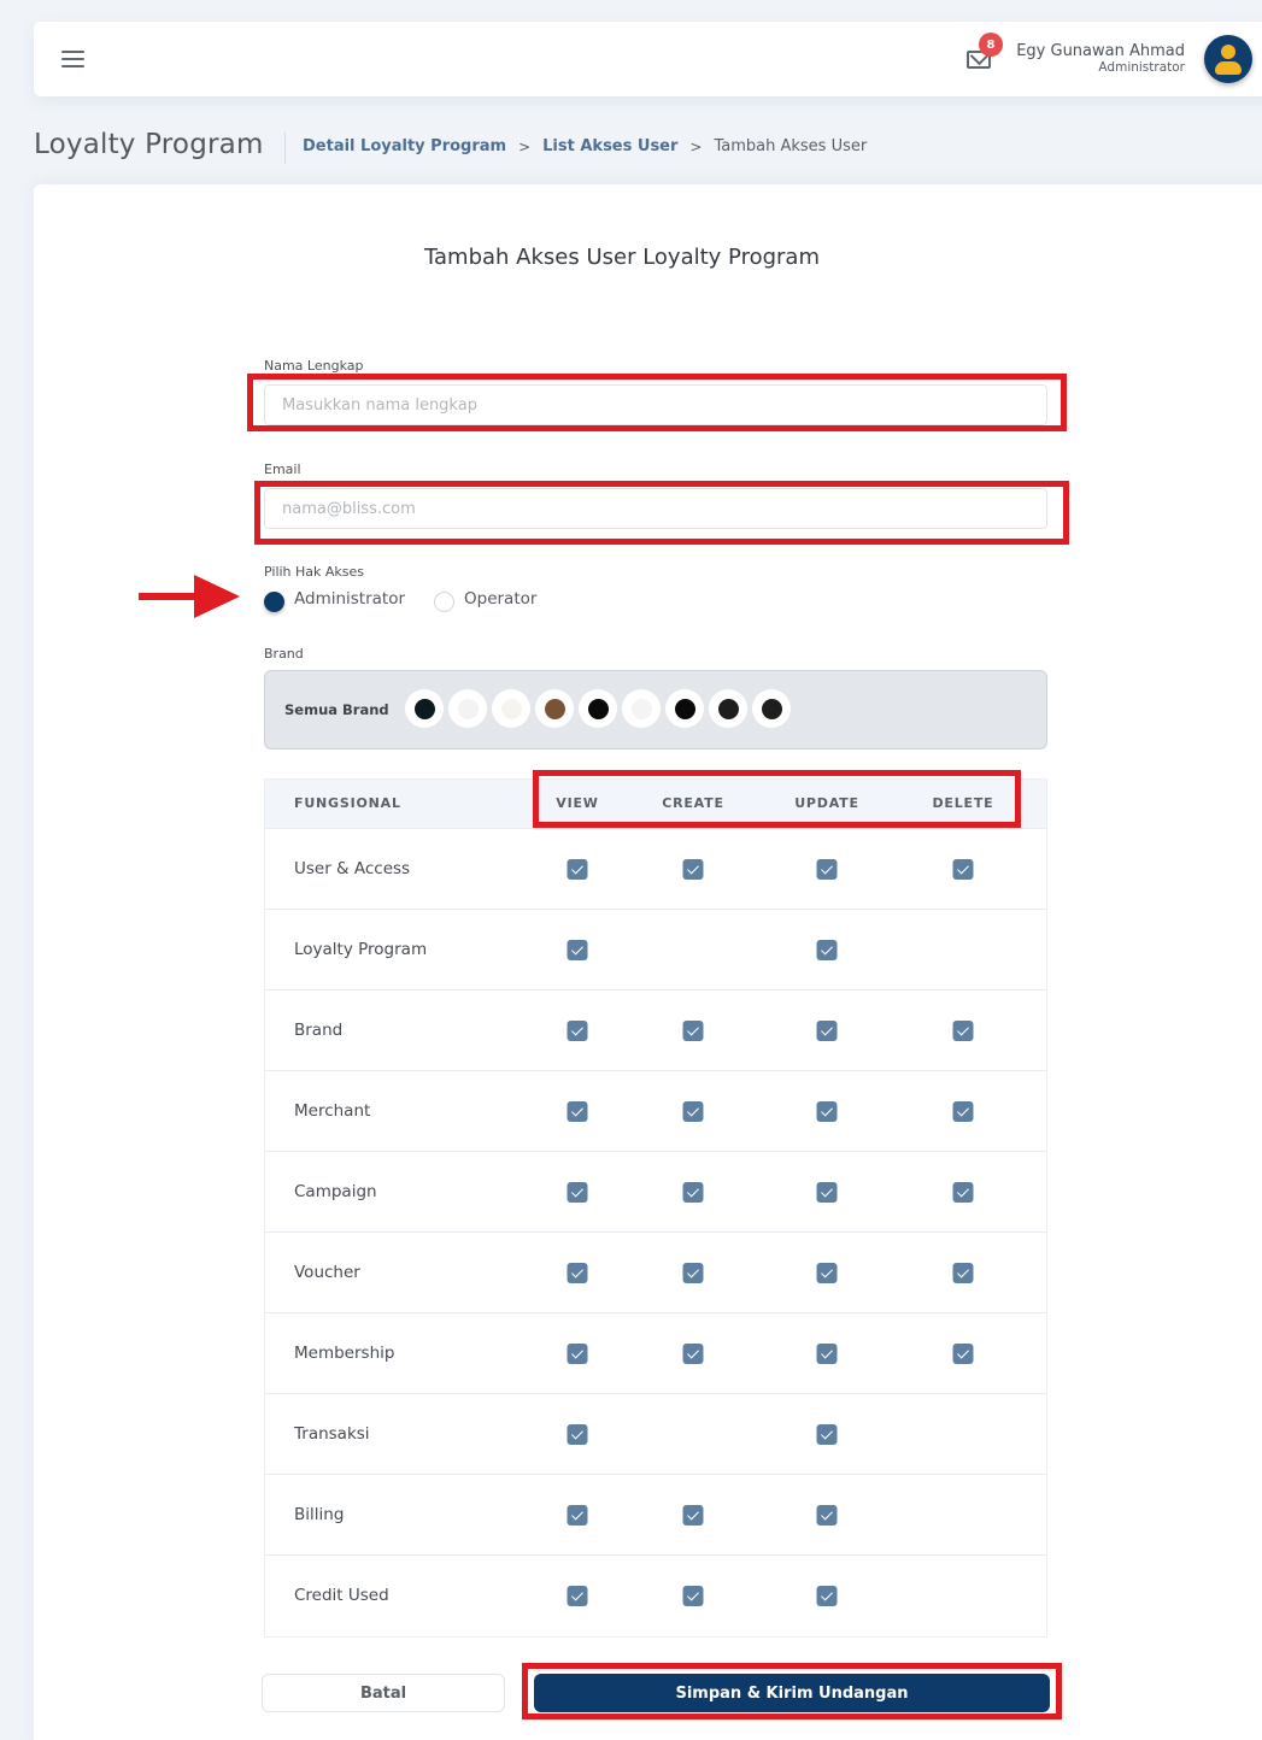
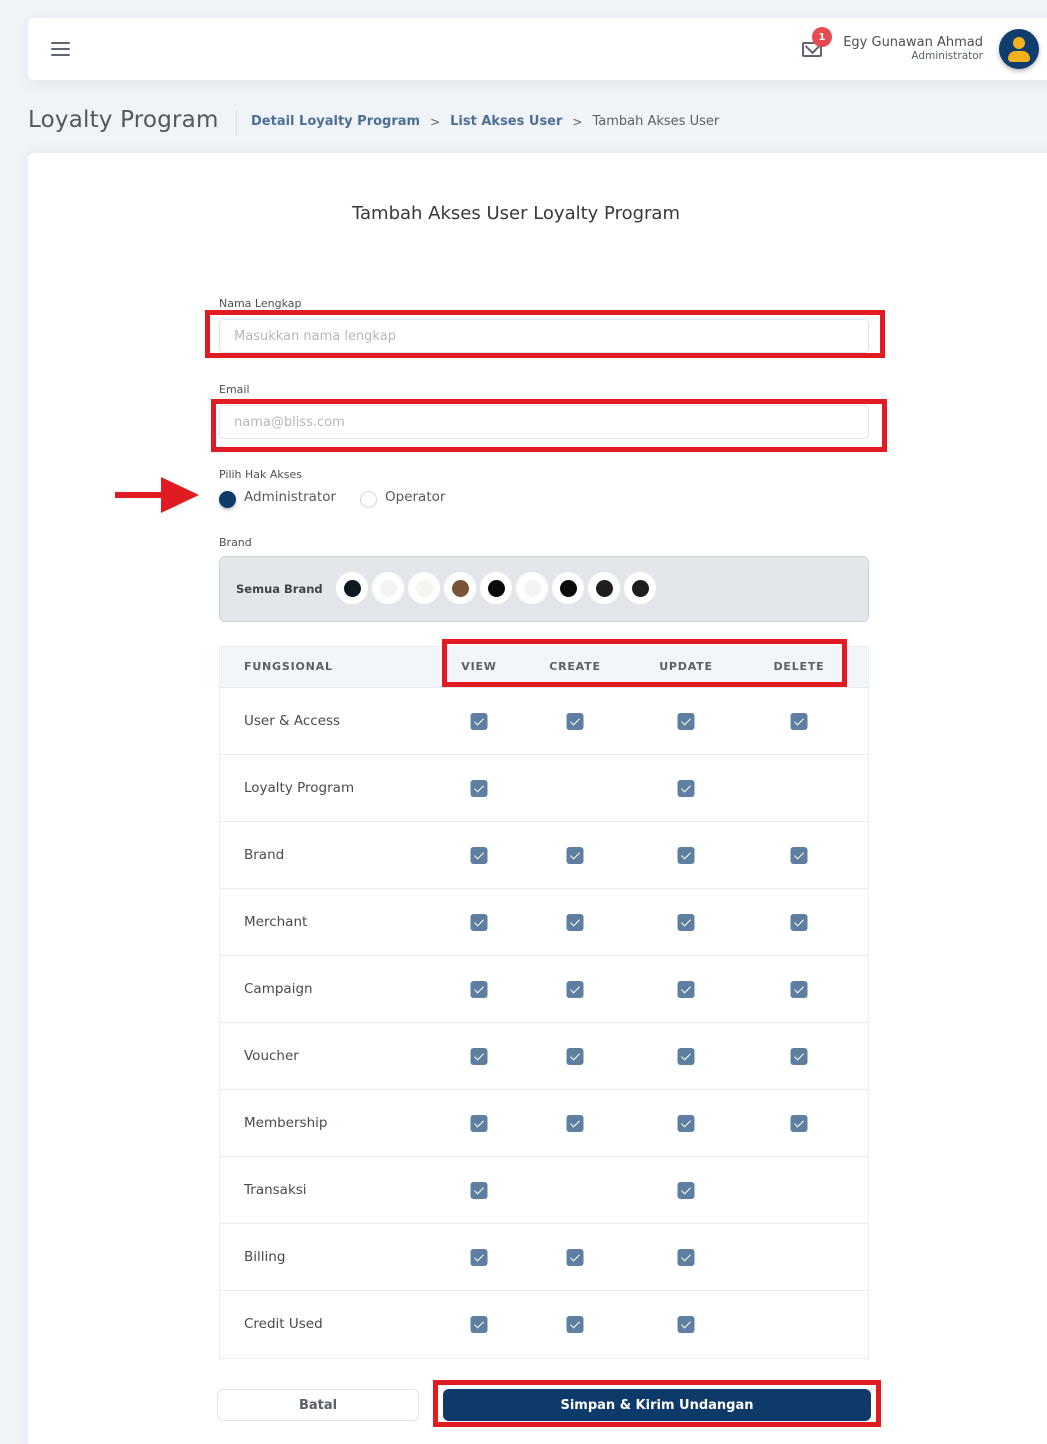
- 8
+ 1
  Egy Gunawan Ahmad
  Administrator
  Loyalty Program
  Detail Loyalty Program
  >
  List Akses User
  >
  Tambah Akses User
  Tambah Akses User Loyalty Program
  Nama Lengkap
  Masukkan nama lengkap
  Email
  nama@bliss.com
  Pilih Hak Akses
  Administrator
  Operator
  Brand
  Semua Brand
  FUNGSIONAL
  VIEW
  CREATE
  UPDATE
  DELETE
  User & Access
  Loyalty Program
  Brand
  Merchant
  Campaign
  Voucher
  Membership
  Transaksi
  Billing
  Credit Used
  Batal
  Simpan & Kirim Undangan
